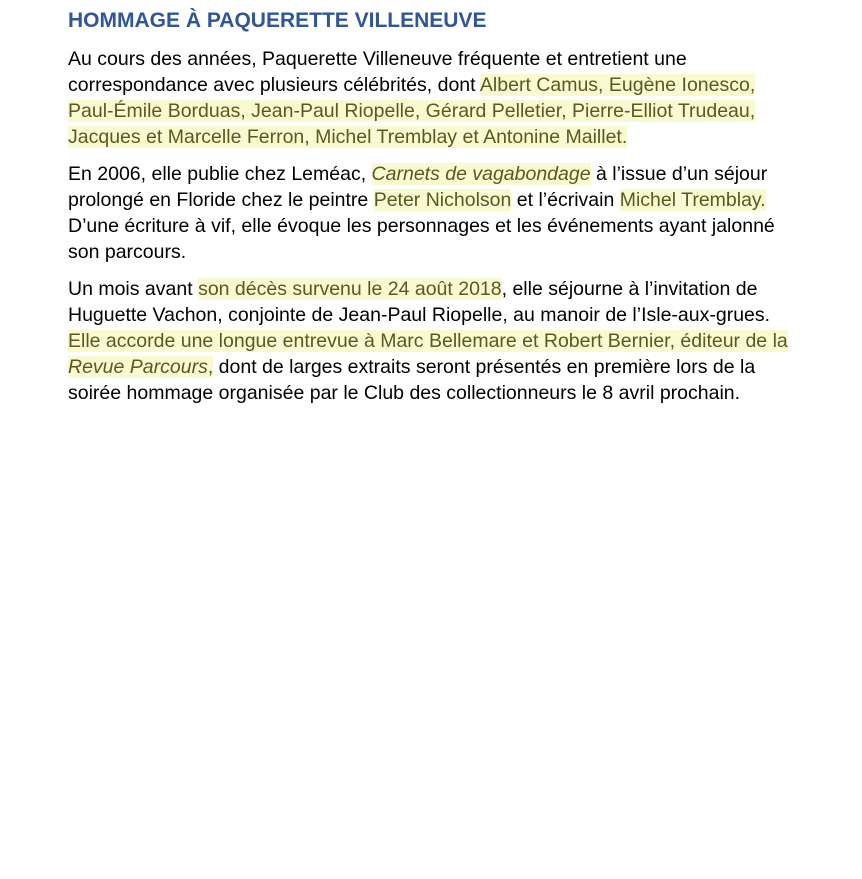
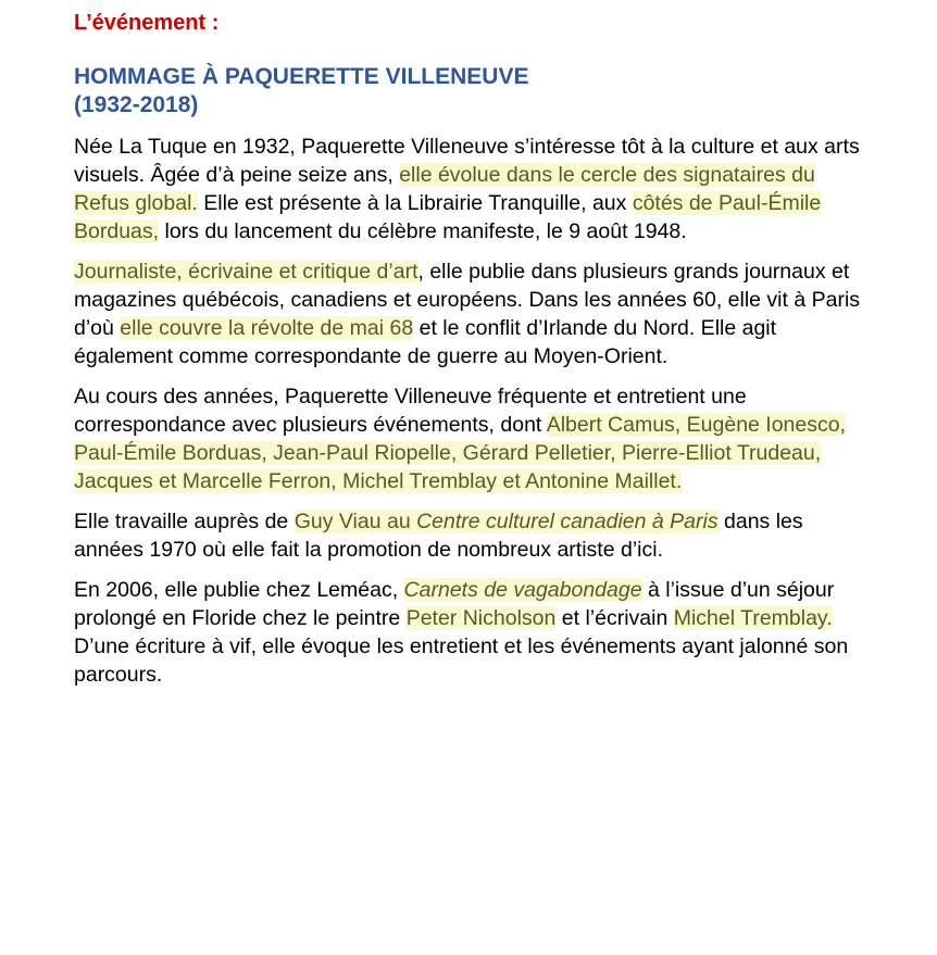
+ L’événement :
  HOMMAGE À PAQUERETTE VILLENEUVE
+ (1932-2018)
+ Née La Tuque en 1932, Paquerette Villeneuve s’intéresse tôt à la culture et aux arts visuels. Âgée d’à peine seize ans, elle évolue dans le cercle des signataires du Refus global. Elle est présente à la Librairie Tranquille, aux côtés de Paul-Émile Borduas, lors du lancement du célèbre manifeste, le 9 août 1948.
+ Journaliste, écrivaine et critique d’art, elle publie dans plusieurs grands journaux et magazines québécois, canadiens et européens. Dans les années 60, elle vit à Paris d’où elle couvre la révolte de mai 68 et le conflit d’Irlande du Nord. Elle agit également comme correspondante de guerre au Moyen-Orient.
- Au cours des années, Paquerette Villeneuve fréquente et entretient une correspondance avec plusieurs célébrités, dont Albert Camus, Eugène Ionesco, Paul-Émile Borduas, Jean-Paul Riopelle, Gérard Pelletier, Pierre-Elliot Trudeau, Jacques et Marcelle Ferron, Michel Tremblay et Antonine Maillet.
+ Au cours des années, Paquerette Villeneuve fréquente et entretient une correspondance avec plusieurs événements, dont Albert Camus, Eugène Ionesco, Paul-Émile Borduas, Jean-Paul Riopelle, Gérard Pelletier, Pierre-Elliot Trudeau, Jacques et Marcelle Ferron, Michel Tremblay et Antonine Maillet.
+ Elle travaille auprès de Guy Viau au Centre culturel canadien à Paris dans les années 1970 où elle fait la promotion de nombreux artiste d’ici.
- En 2006, elle publie chez Leméac, Carnets de vagabondage à l’issue d’un séjour prolongé en Floride chez le peintre Peter Nicholson et l’écrivain Michel Tremblay. D’une écriture à vif, elle évoque les personnages et les événements ayant jalonné son parcours.
+ En 2006, elle publie chez Leméac, Carnets de vagabondage à l’issue d’un séjour prolongé en Floride chez le peintre Peter Nicholson et l’écrivain Michel Tremblay. D’une écriture à vif, elle évoque les entretient et les événements ayant jalonné son parcours.
- Un mois avant son décès survenu le 24 août 2018, elle séjourne à l’invitation de Huguette Vachon, conjointe de Jean-Paul Riopelle, au manoir de l’Isle-aux-grues. Elle accorde une longue entrevue à Marc Bellemare et Robert Bernier, éditeur de la Revue Parcours, dont de larges extraits seront présentés en première lors de la soirée hommage organisée par le Club des collectionneurs le 8 avril prochain.
